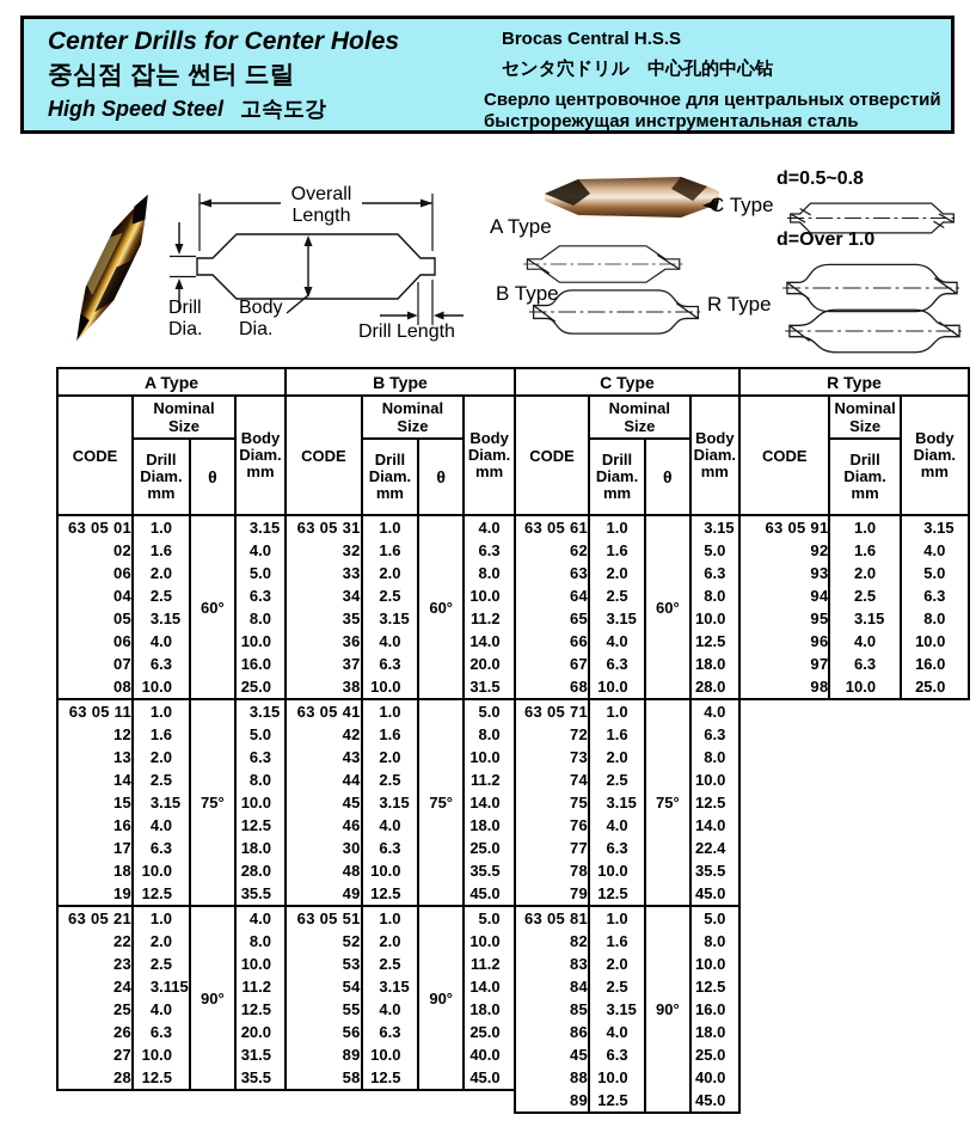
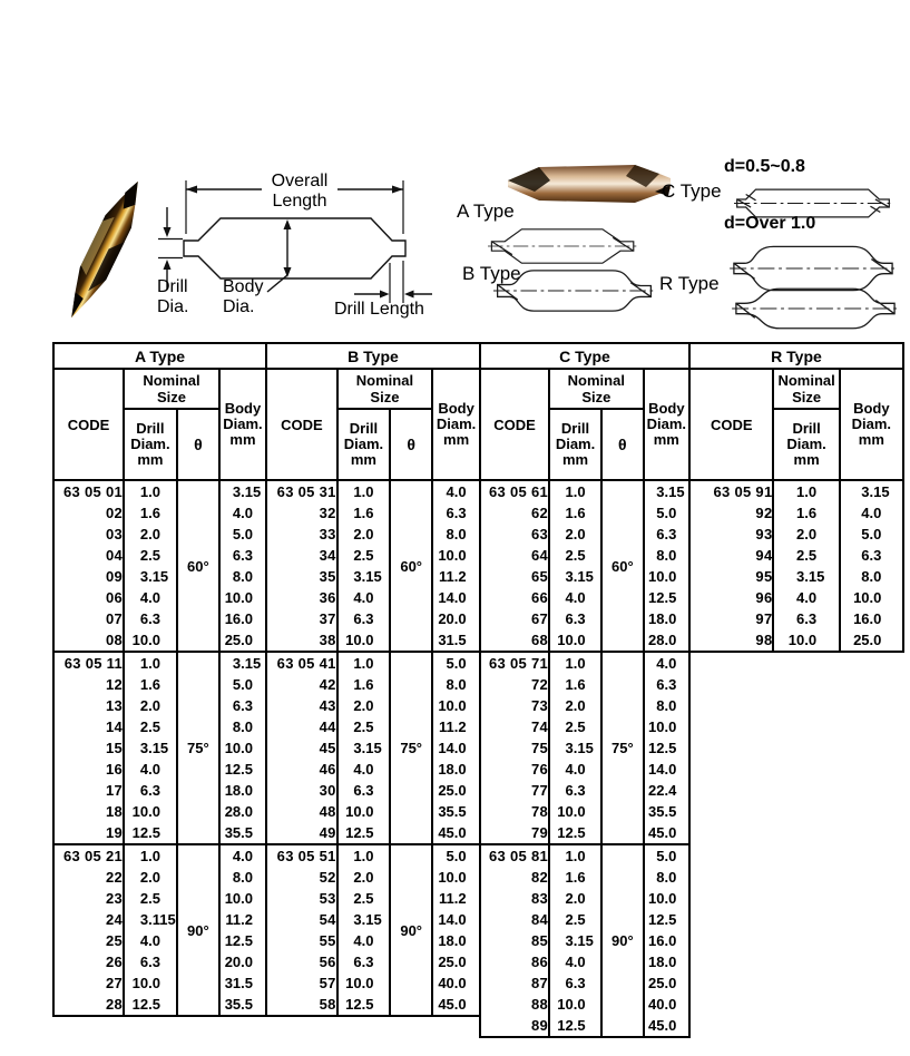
- Center Drills for Center Holes
- 중심점 잡는 썬터 드릴
- High Speed Steel 고속도강
- Brocas Central H.S.S
- センタ穴ドリル 中心孔的中心钻
- Сверло центровочное для центральных отверстий
- быстрорежущая инструментальная сталь
  Overall
  Length
  Drill
  Dia.
  Body
  Dia.
  Drill Length
  A Type
  B Type
  C Type
  R Type
  d=0.5~0.8
  d=Over 1.0
  A Type
  CODE	NominalSize	Body Diam. mm
  Drill Diam. mm	θ
  63 05 01	1.0	60°	3.15
  02	1.6	4.0
- 06	2.0	5.0
+ 03	2.0	5.0
  04	2.5	6.3
- 05	3.15	8.0
+ 09	3.15	8.0
  06	4.0	10.0
  07	6.3	16.0
  08	10.0	25.0
  63 05 11	1.0	75°	3.15
  12	1.6	5.0
  13	2.0	6.3
  14	2.5	8.0
  15	3.15	10.0
  16	4.0	12.5
  17	6.3	18.0
  18	10.0	28.0
  19	12.5	35.5
  63 05 21	1.0	90°	4.0
  22	2.0	8.0
  23	2.5	10.0
  24	3.115	11.2
  25	4.0	12.5
  26	6.3	20.0
  27	10.0	31.5
  28	12.5	35.5
  B Type
  CODE	NominalSize	Body Diam. mm
  Drill Diam. mm	θ
  63 05 31	1.0	60°	4.0
  32	1.6	6.3
  33	2.0	8.0
  34	2.5	10.0
  35	3.15	11.2
  36	4.0	14.0
  37	6.3	20.0
  38	10.0	31.5
  63 05 41	1.0	75°	5.0
  42	1.6	8.0
  43	2.0	10.0
  44	2.5	11.2
  45	3.15	14.0
  46	4.0	18.0
  30	6.3	25.0
  48	10.0	35.5
  49	12.5	45.0
  63 05 51	1.0	90°	5.0
  52	2.0	10.0
  53	2.5	11.2
  54	3.15	14.0
  55	4.0	18.0
  56	6.3	25.0
- 89	10.0	40.0
+ 57	10.0	40.0
  58	12.5	45.0
  C Type
  CODE	NominalSize	Body Diam. mm
  Drill Diam. mm	θ
  63 05 61	1.0	60°	3.15
  62	1.6	5.0
  63	2.0	6.3
  64	2.5	8.0
  65	3.15	10.0
  66	4.0	12.5
  67	6.3	18.0
  68	10.0	28.0
  63 05 71	1.0	75°	4.0
  72	1.6	6.3
  73	2.0	8.0
  74	2.5	10.0
  75	3.15	12.5
  76	4.0	14.0
  77	6.3	22.4
  78	10.0	35.5
  79	12.5	45.0
  63 05 81	1.0	90°	5.0
  82	1.6	8.0
  83	2.0	10.0
  84	2.5	12.5
  85	3.15	16.0
  86	4.0	18.0
- 45	6.3	25.0
+ 87	6.3	25.0
  88	10.0	40.0
  89	12.5	45.0
  R Type
  CODE	NominalSize	Body Diam. mm
  Drill Diam. mm
  63 05 91	1.0	3.15
  92	1.6	4.0
  93	2.0	5.0
  94	2.5	6.3
  95	3.15	8.0
  96	4.0	10.0
  97	6.3	16.0
  98	10.0	25.0
